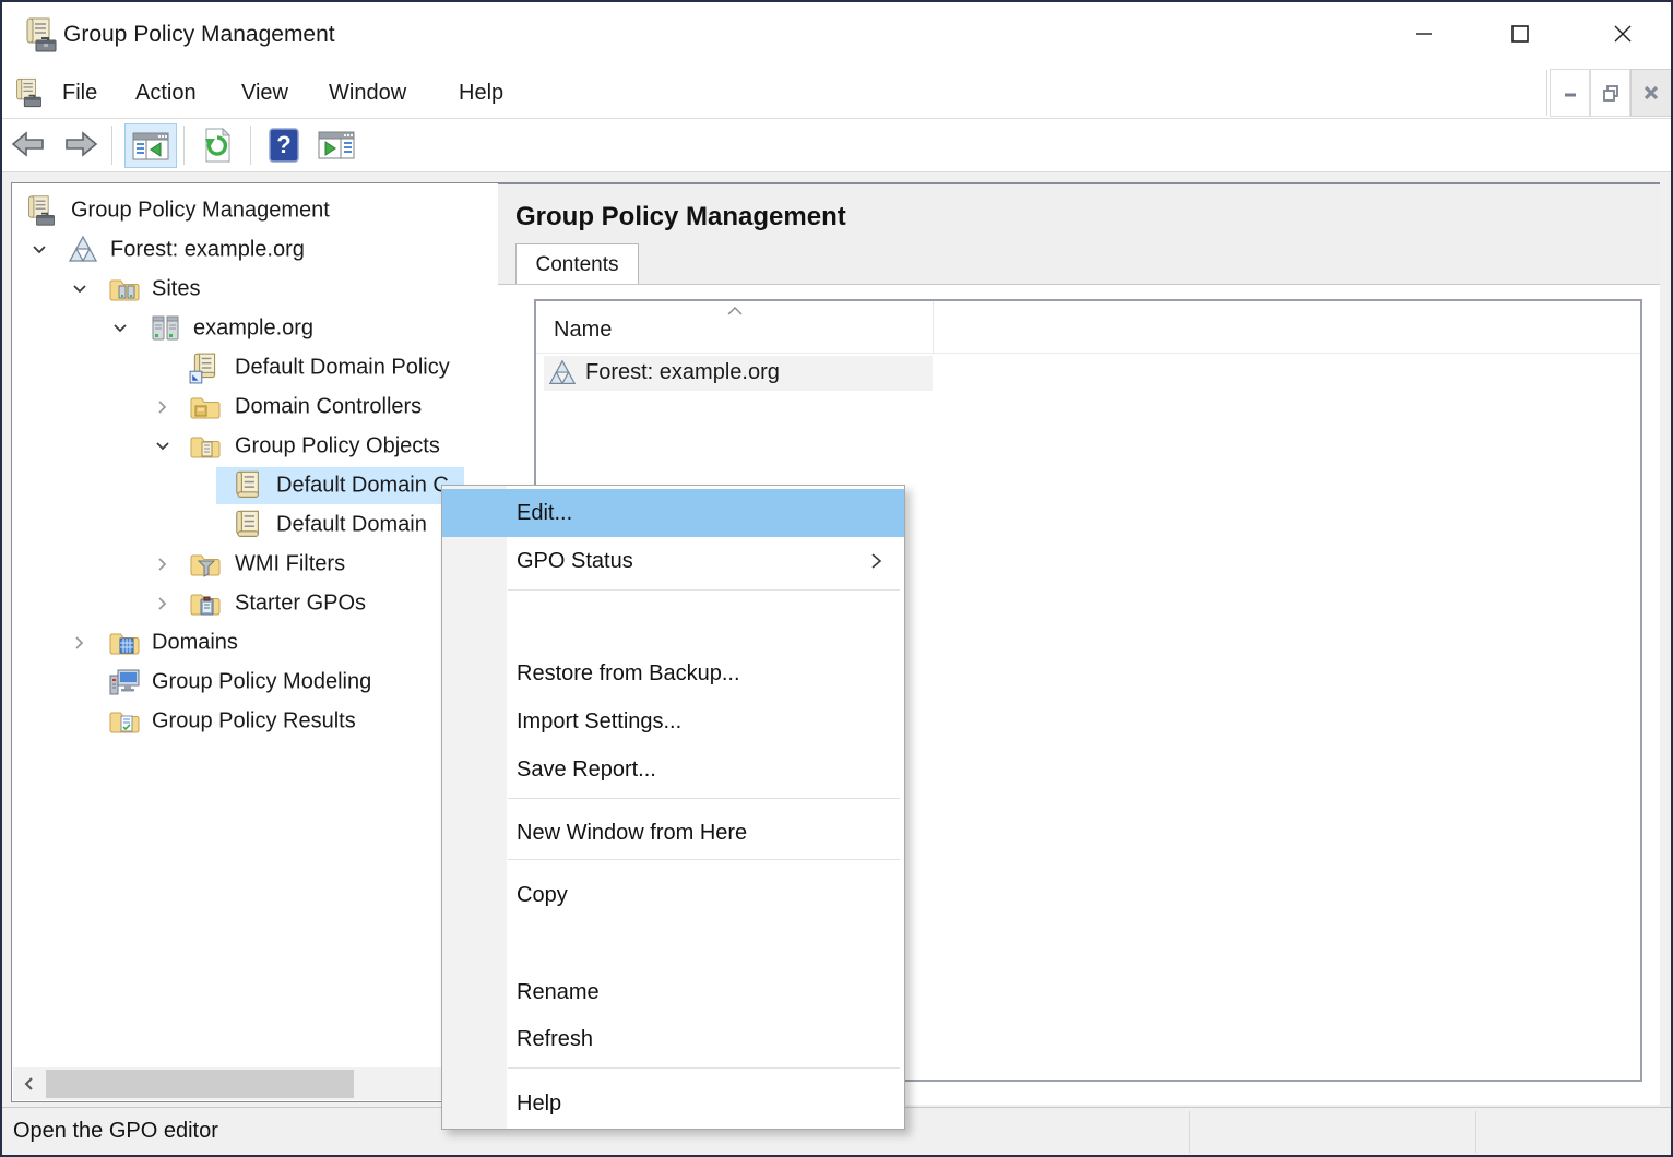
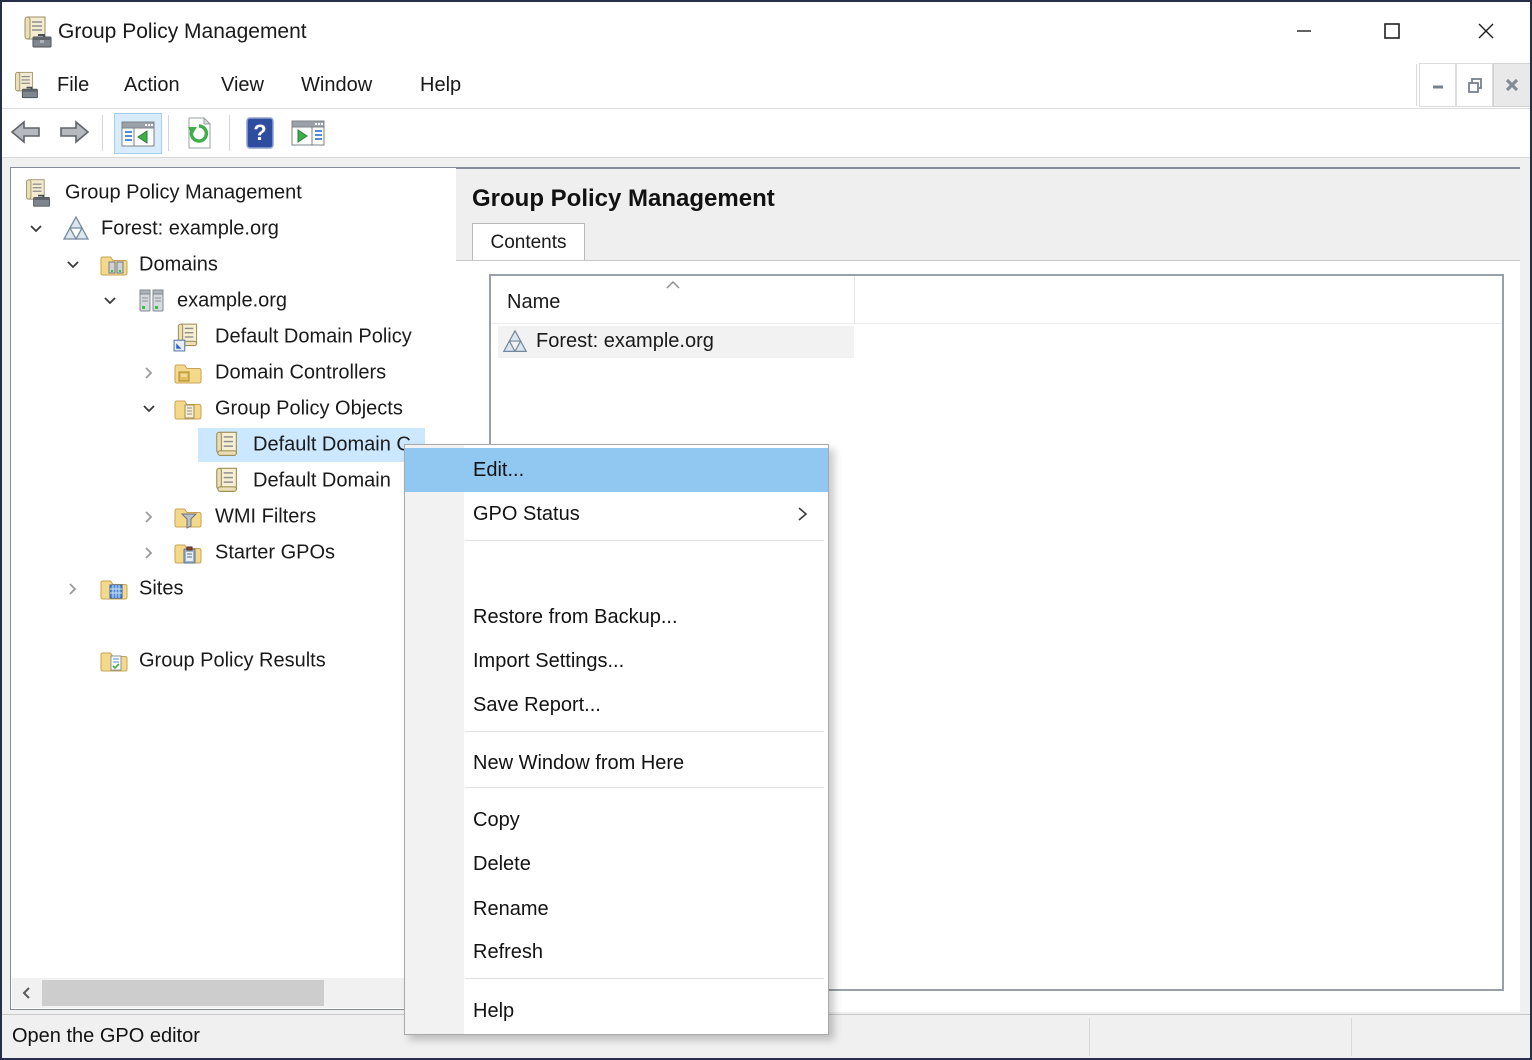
  Group Policy Management
  File
  Action
  View
  Window
  Help
  ?
  Group Policy Management
  Forest: example.org
- Sites
+ Domains
  example.org
  Default Domain Policy
  Domain Controllers
  Group Policy Objects
  Default Domain
  Default Domain
  WMI Filters
  Starter GPOs
- Domains
+ Sites
- Group Policy Modeling
  Group Policy Results
  Group Policy Management
  Contents
  Name
  Forest: example.org
  Edit...
  GPO Status
  Restore from Backup...
  Import Settings...
  Save Report...
  New Window from Here
  Copy
+ Delete
  Rename
  Refresh
  Help
  Open the GPO editor
